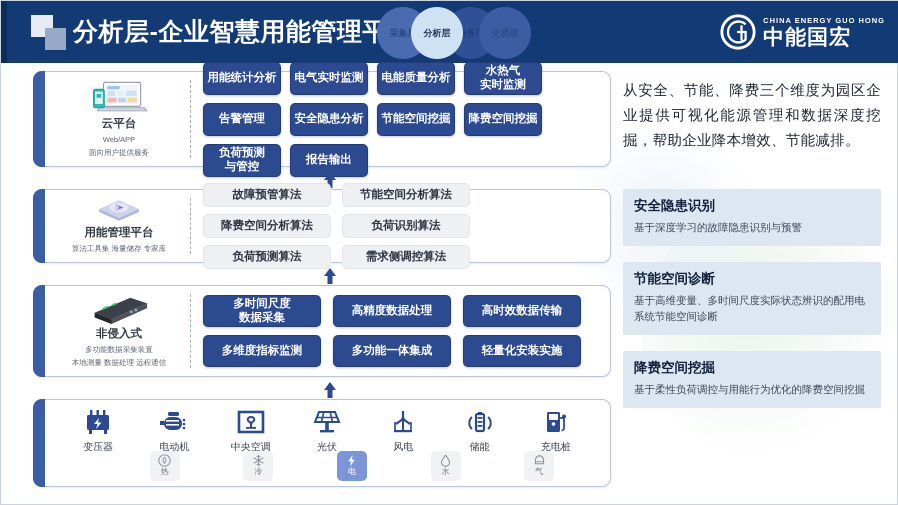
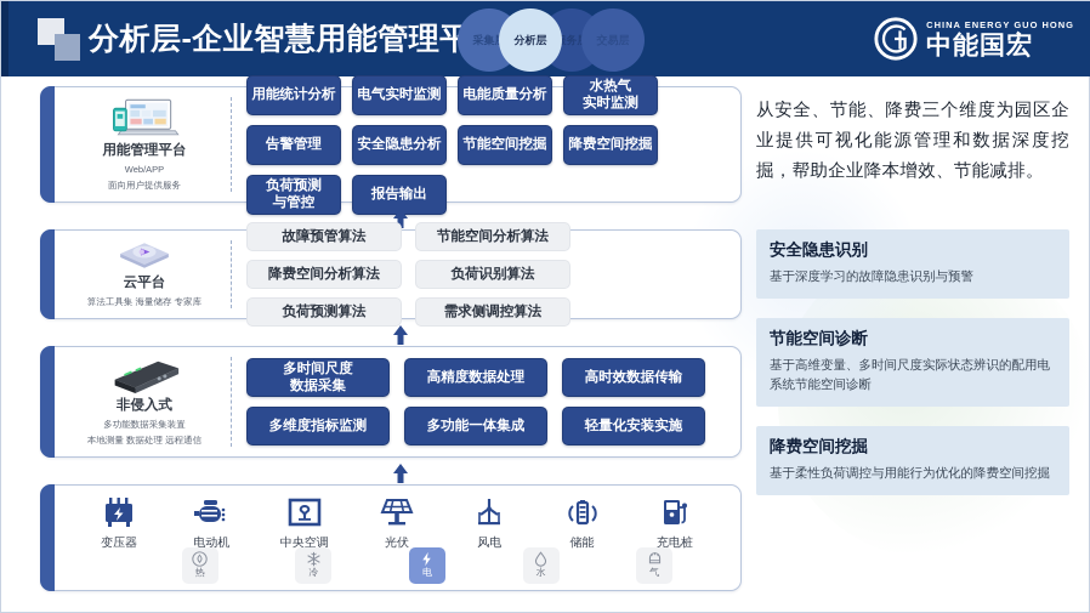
  分析层-企业智慧用能管理平
  分析层
  CHINA ENERGY GUO HONG
  中能国宏
- 云平台
+ 用能管理平台
  Web/APP
  面向用户提供服务
  用能统计分析
  电气实时监测
  电能质量分析
  水热气
  实时监测
  告警管理
  安全隐患分析
  节能空间挖掘
  降费空间挖掘
  负荷预测
  与管控
  报告输出
- 用能管理平台
+ 云平台
  算法工具集 海量储存 专家库
  故障预管算法
  节能空间分析算法
  降费空间分析算法
  负荷识别算法
  负荷预测算法
  需求侧调控算法
  非侵入式
  多功能数据采集装置
  本地测量 数据处理 远程通信
  多时间尺度
  数据采集
  高精度数据处理
  高时效数据传输
  多维度指标监测
  多功能一体集成
  轻量化安装实施
  变压器
  电动机
  中央空调
  光伏
  风电
  储能
  充电桩
  热
  冷
  电
  水
  气
  从安全、节能、降费三个维度为园区企业提供可视化能源管理和数据深度挖掘，帮助企业降本增效、节能减排。
  安全隐患识别
  基于深度学习的故障隐患识别与预警
  节能空间诊断
  基于高维变量、多时间尺度实际状态辨识的配用电系统节能空间诊断
  降费空间挖掘
  基于柔性负荷调控与用能行为优化的降费空间挖掘
